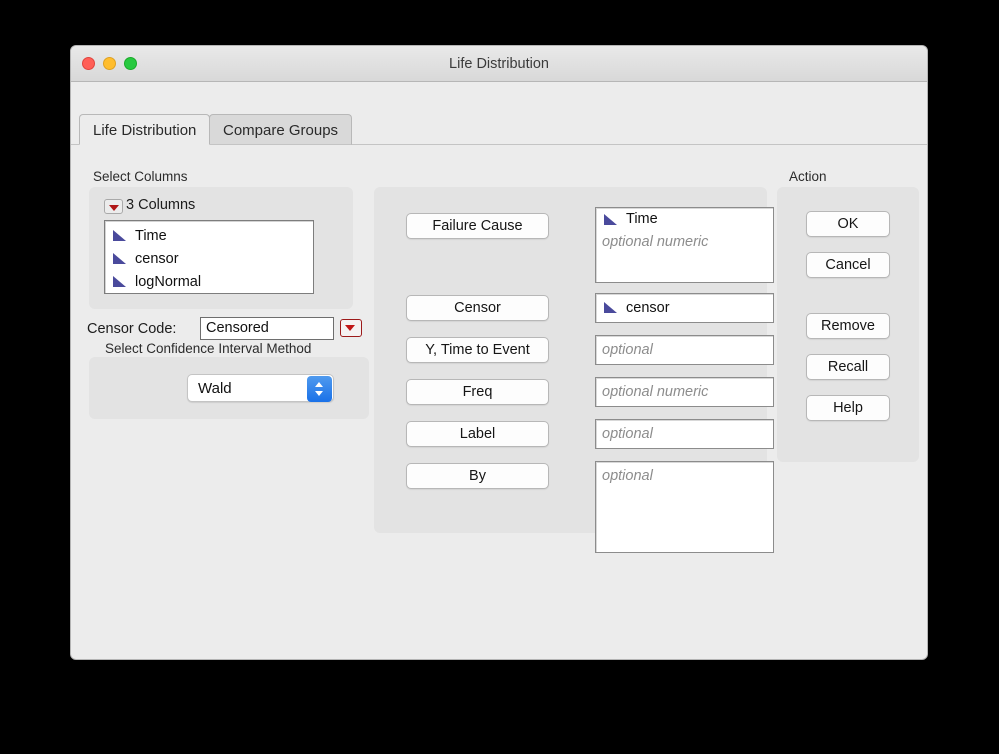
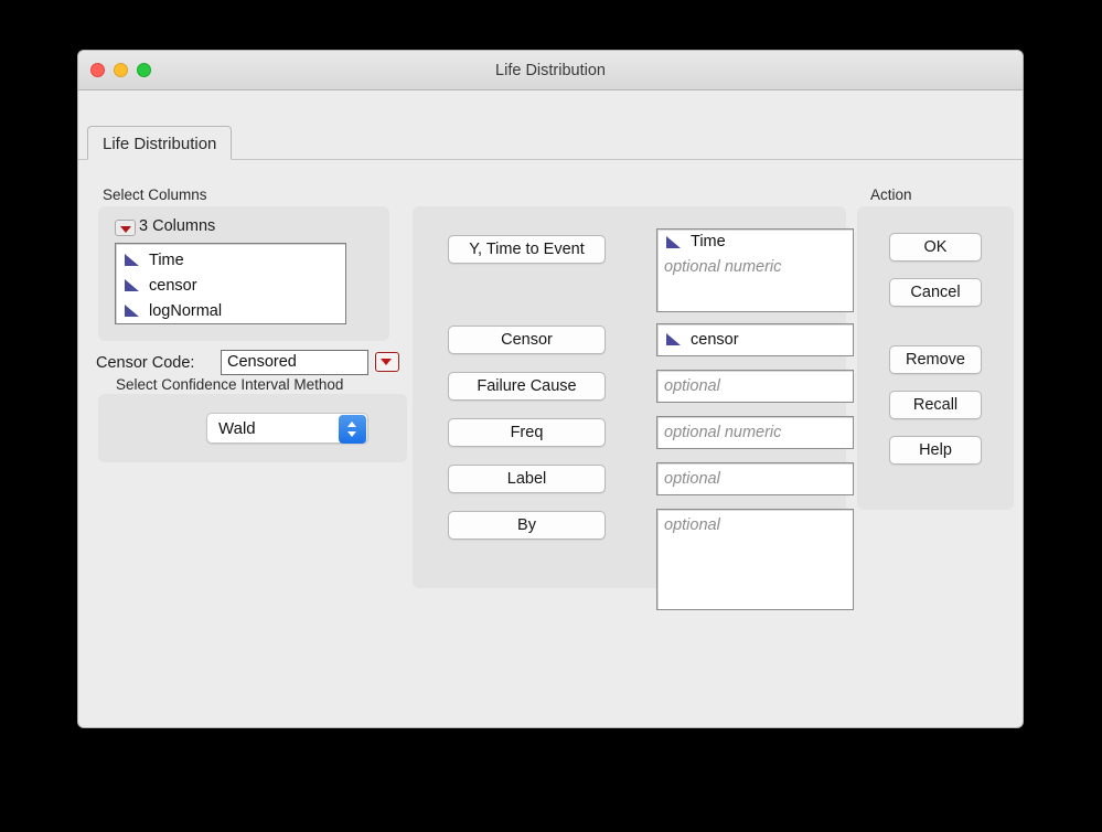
  Life Distribution
  Life Distribution
- Compare Groups
  Select Columns
  3 Columns
  Time
  censor
  logNormal
  Censor Code:
  Censored
  Select Confidence Interval Method
  Wald
- Failure Cause
+ Y, Time to Event
  Time
  optional numeric
  Censor
  censor
- Y, Time to Event
+ Failure Cause
  optional
  Freq
  optional numeric
  Label
  optional
  By
  optional
  Action
  OK
  Cancel
  Remove
  Recall
  Help
